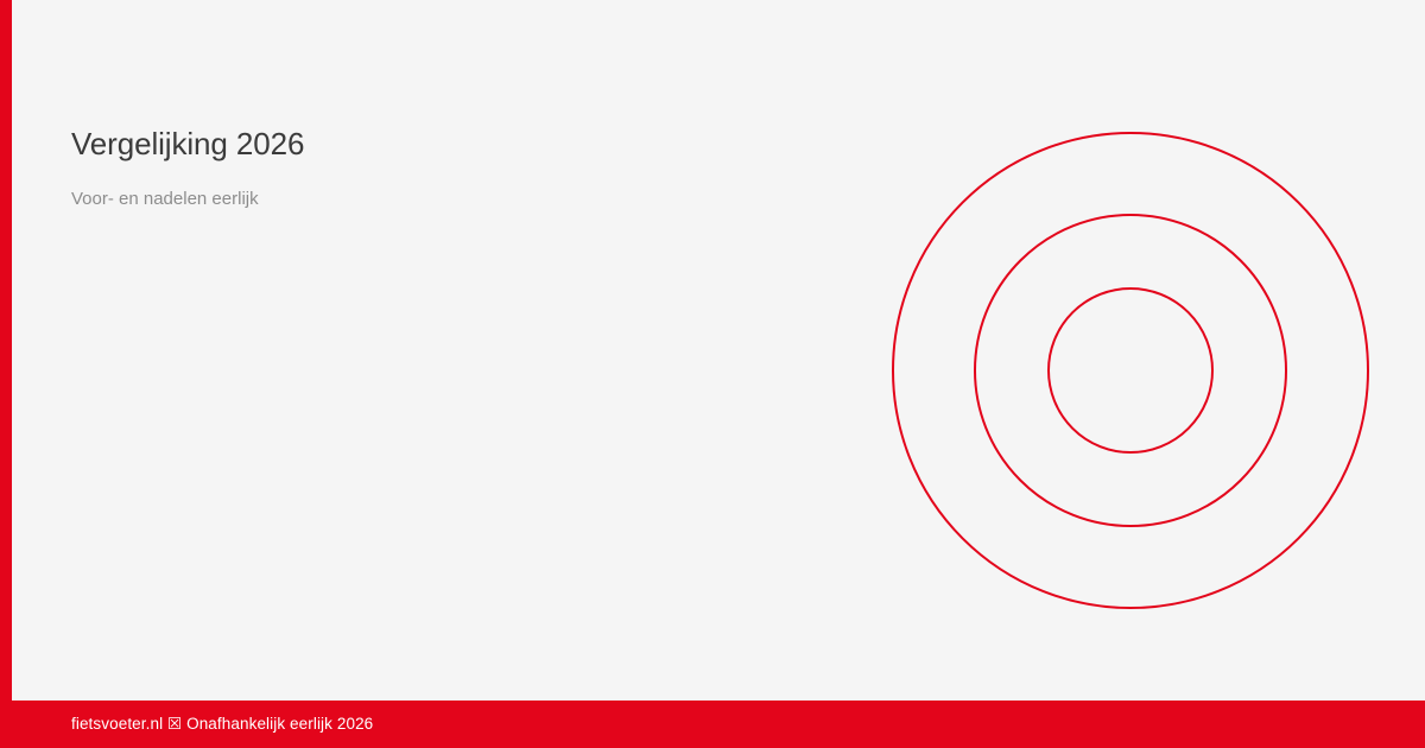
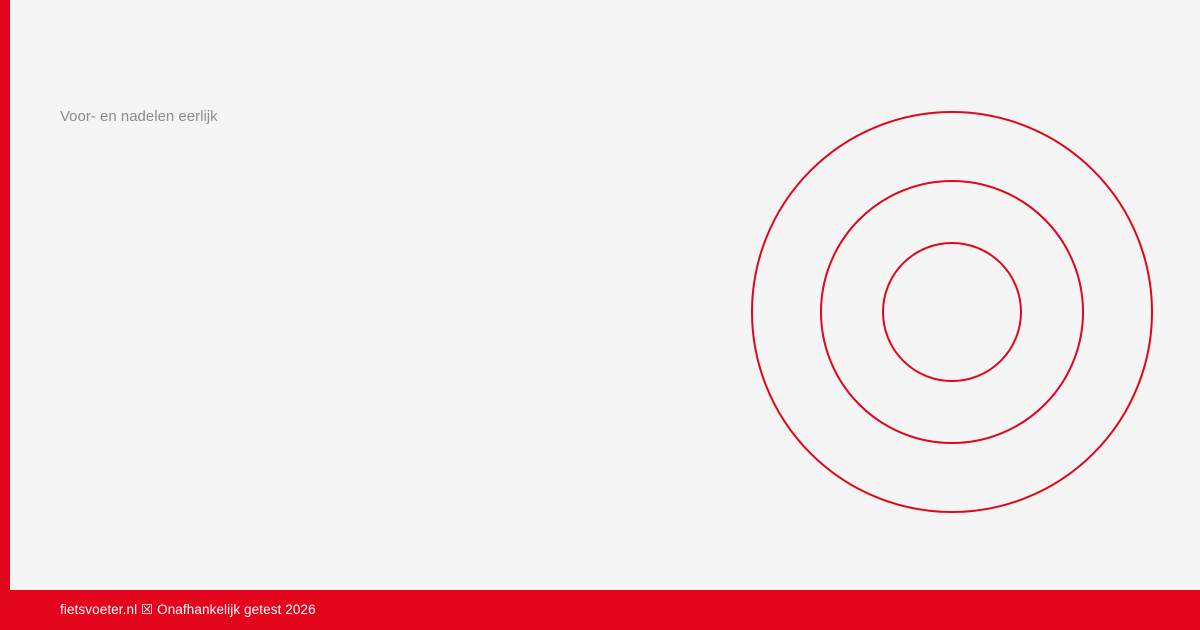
- Vergelijking 2026
  Voor- en nadelen eerlijk
- fietsvoeter.nl ☒ Onafhankelijk eerlijk 2026
+ fietsvoeter.nl ☒ Onafhankelijk getest 2026
